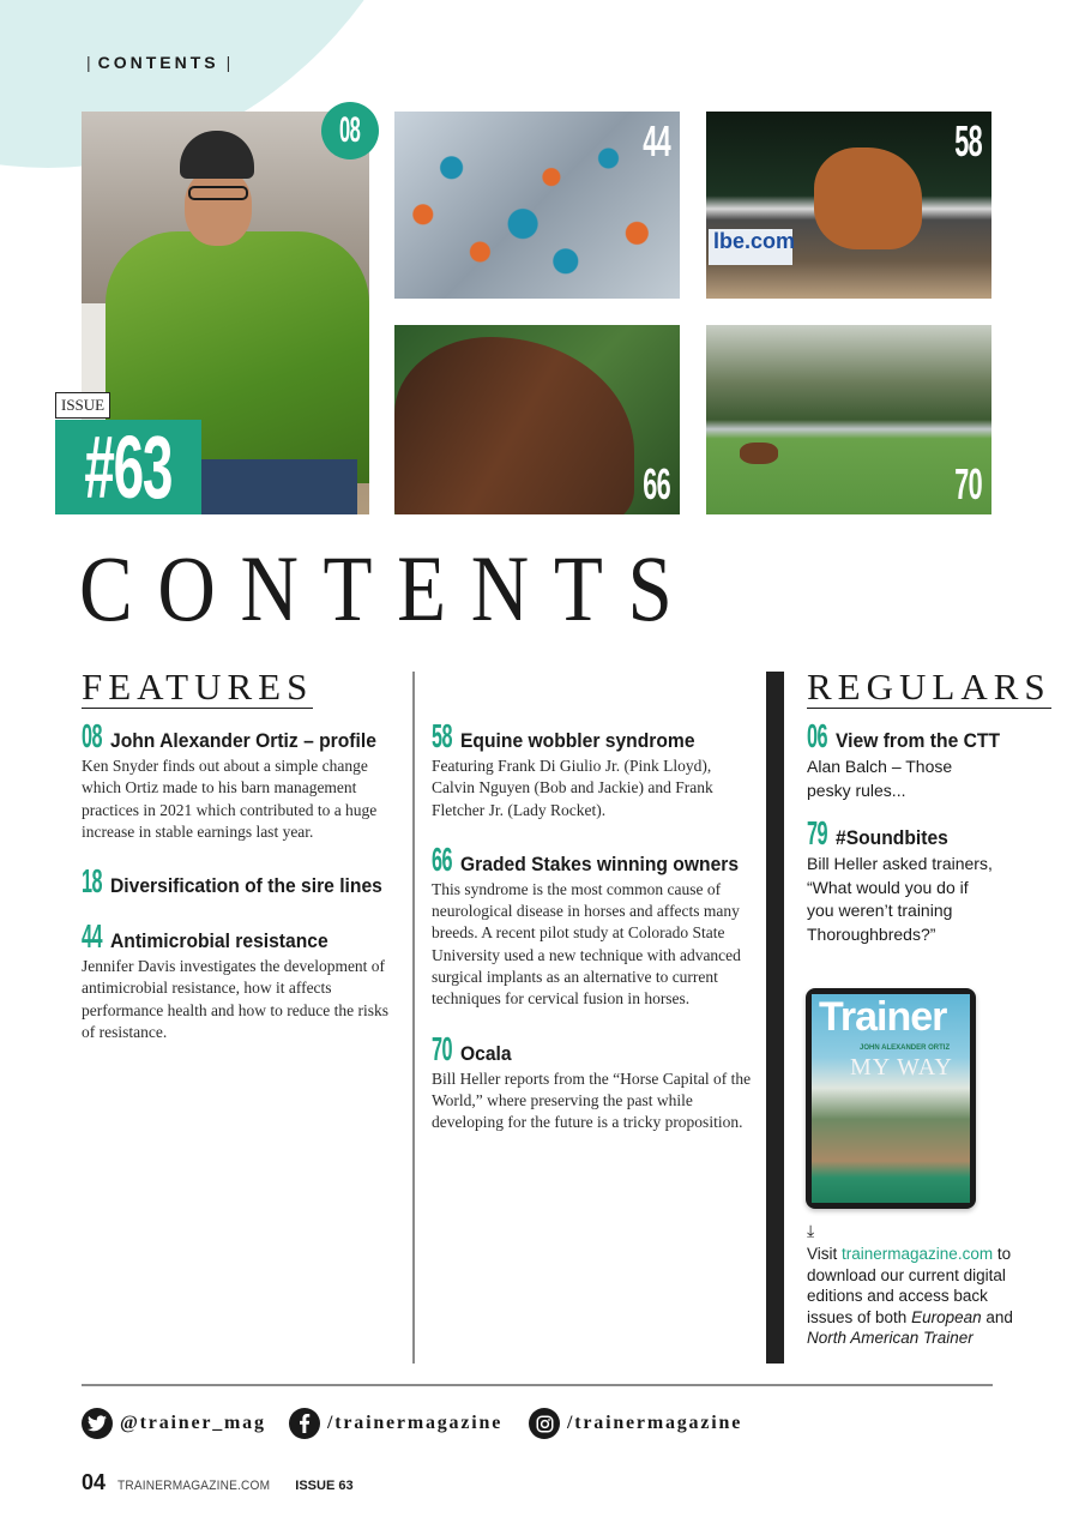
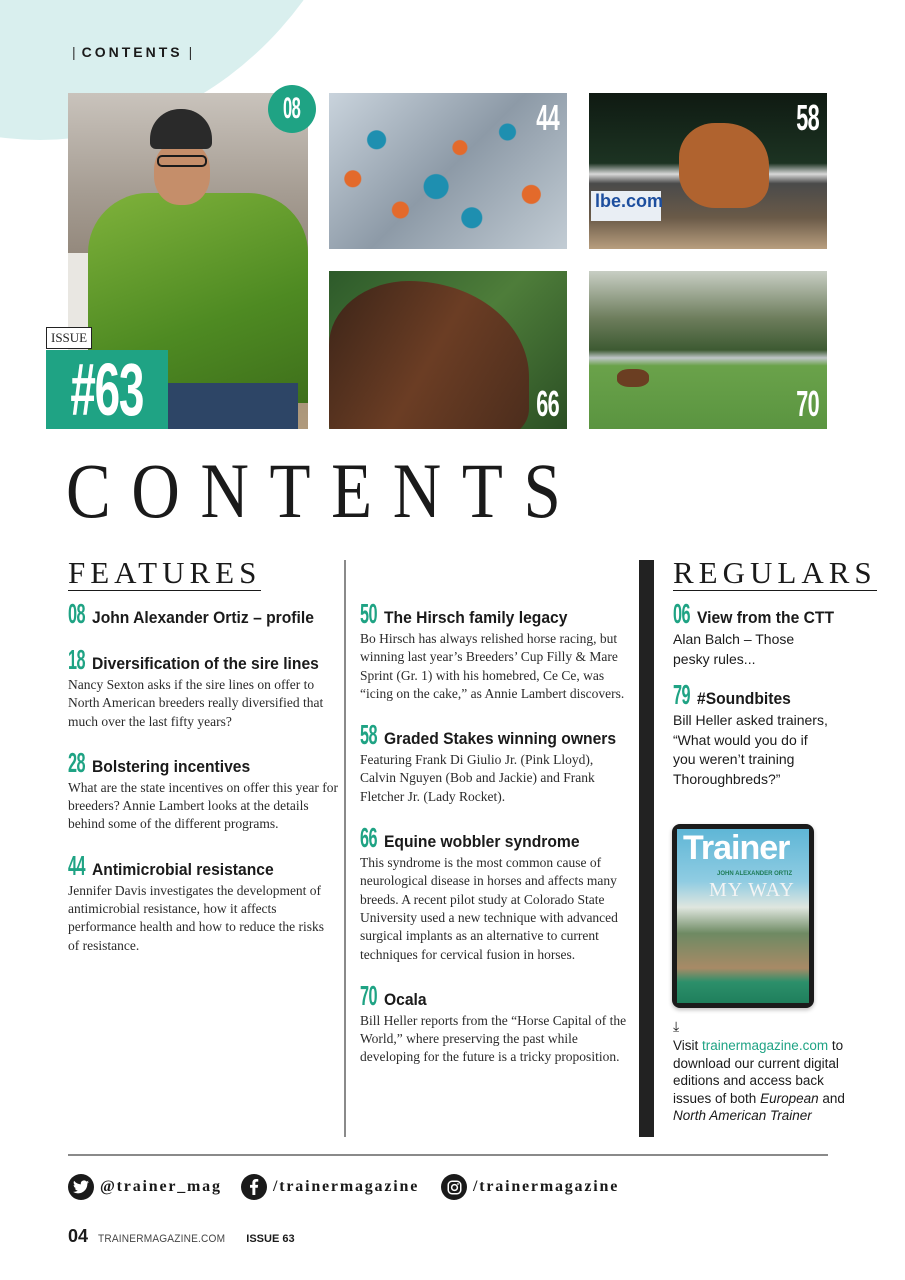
  | CONTENTS |
  08
  ISSUE
  #63
  44
  lbe.com
  58
  66
  70
  CONTENTS
  FEATURES
  08
  John Alexander Ortiz – profile
- Ken Snyder finds out about a simple change which Ortiz made to his barn management practices in 2021 which contributed to a huge increase in stable earnings last year.
  18
  Diversification of the sire lines
+ Nancy Sexton asks if the sire lines on offer to North American breeders really diversified that much over the last fifty years?
+ 28
+ Bolstering incentives
+ What are the state incentives on offer this year for breeders? Annie Lambert looks at the details behind some of the different programs.
  44
  Antimicrobial resistance
  Jennifer Davis investigates the development of antimicrobial resistance, how it affects performance health and how to reduce the risks of resistance.
+ 50
+ The Hirsch family legacy
+ Bo Hirsch has always relished horse racing, but winning last year’s Breeders’ Cup Filly & Mare Sprint (Gr. 1) with his homebred, Ce Ce, was “icing on the cake,” as Annie Lambert discovers.
  58
- Equine wobbler syndrome
+ Graded Stakes winning owners
  Featuring Frank Di Giulio Jr. (Pink Lloyd), Calvin Nguyen (Bob and Jackie) and Frank Fletcher Jr. (Lady Rocket).
  66
- Graded Stakes winning owners
+ Equine wobbler syndrome
  This syndrome is the most common cause of neurological disease in horses and affects many breeds. A recent pilot study at Colorado State University used a new technique with advanced surgical implants as an alternative to current techniques for cervical fusion in horses.
  70
  Ocala
  Bill Heller reports from the “Horse Capital of the World,” where preserving the past while developing for the future is a tricky proposition.
  REGULARS
  06
  View from the CTT
  Alan Balch – Those pesky rules...
  79
  #Soundbites
  Bill Heller asked trainers, “What would you do if you weren’t training Thoroughbreds?”
  Trainer
  MY WAY
  ⤓
  Visit trainermagazine.com to download our current digital editions and access back issues of both European and North American Trainer
  @trainer_mag
  /trainermagazine
  /trainermagazine
  04
  TRAINERMAGAZINE.COM
  ISSUE 63
